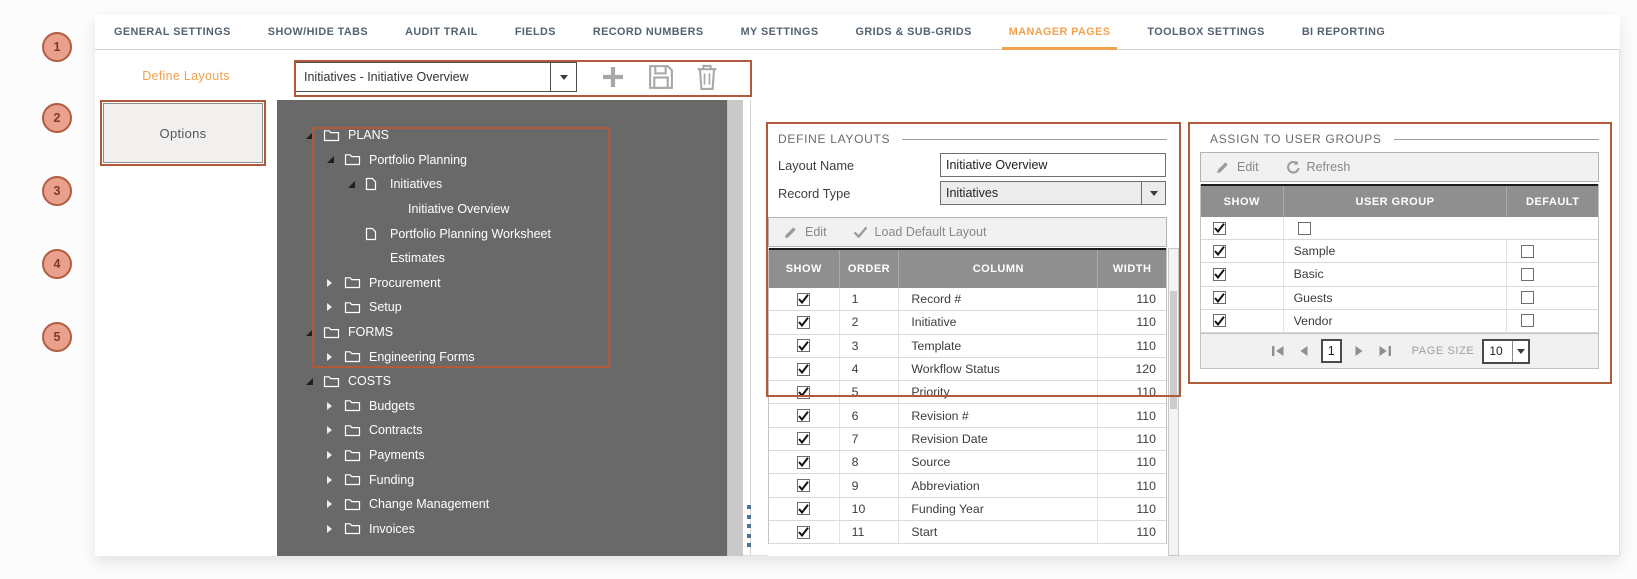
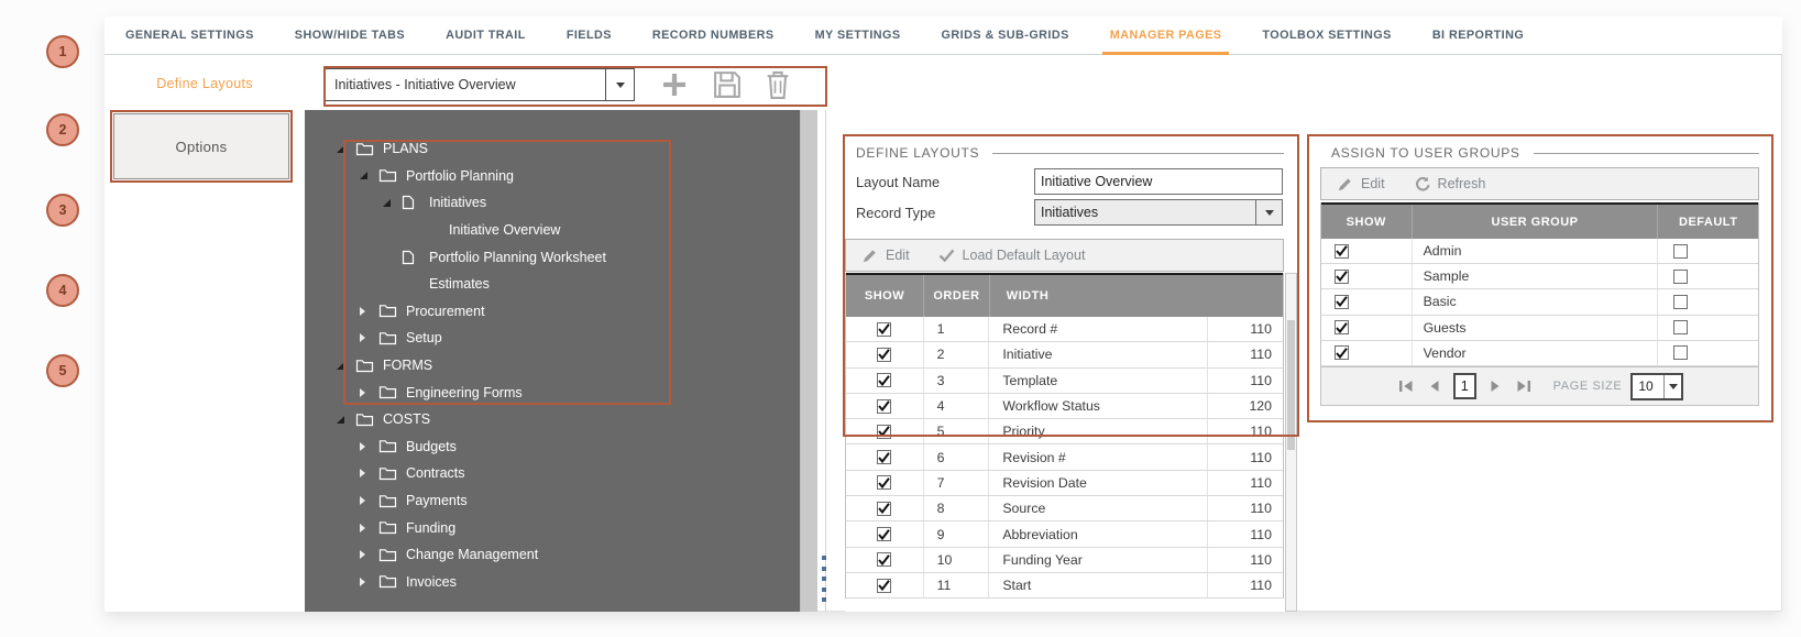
  GENERAL SETTINGS
  SHOW/HIDE TABS
  AUDIT TRAIL
  FIELDS
  RECORD NUMBERS
  MY SETTINGS
  GRIDS & SUB-GRIDS
  MANAGER PAGES
  TOOLBOX SETTINGS
  BI REPORTING
  Define Layouts
  Options
  Initiatives - Initiative Overview
  PLANS
  Portfolio Planning
  Initiatives
  Initiative Overview
  Portfolio Planning Worksheet
  Estimates
  Procurement
  Setup
  FORMS
  Engineering Forms
  COSTS
  Budgets
  Contracts
  Payments
  Funding
  Change Management
  Invoices
  DEFINE LAYOUTS
  Layout Name
  Initiative Overview
  Record Type
  Initiatives
  Edit
  Load Default Layout
  SHOW
  ORDER
- COLUMN
  WIDTH
  1
  Record #
  110
  2
  Initiative
  110
  3
  Template
  110
  4
  Workflow Status
  120
  5
  Priority
  110
  6
  Revision #
  110
  7
  Revision Date
  110
  8
  Source
  110
  9
  Abbreviation
  110
  10
  Funding Year
  110
  11
  Start
  110
  ASSIGN TO USER GROUPS
  Edit
  Refresh
  SHOW
  USER GROUP
  DEFAULT
+ Admin
  Sample
  Basic
  Guests
  Vendor
  1
  PAGE SIZE
  10
  1
  2
  3
  4
  5
